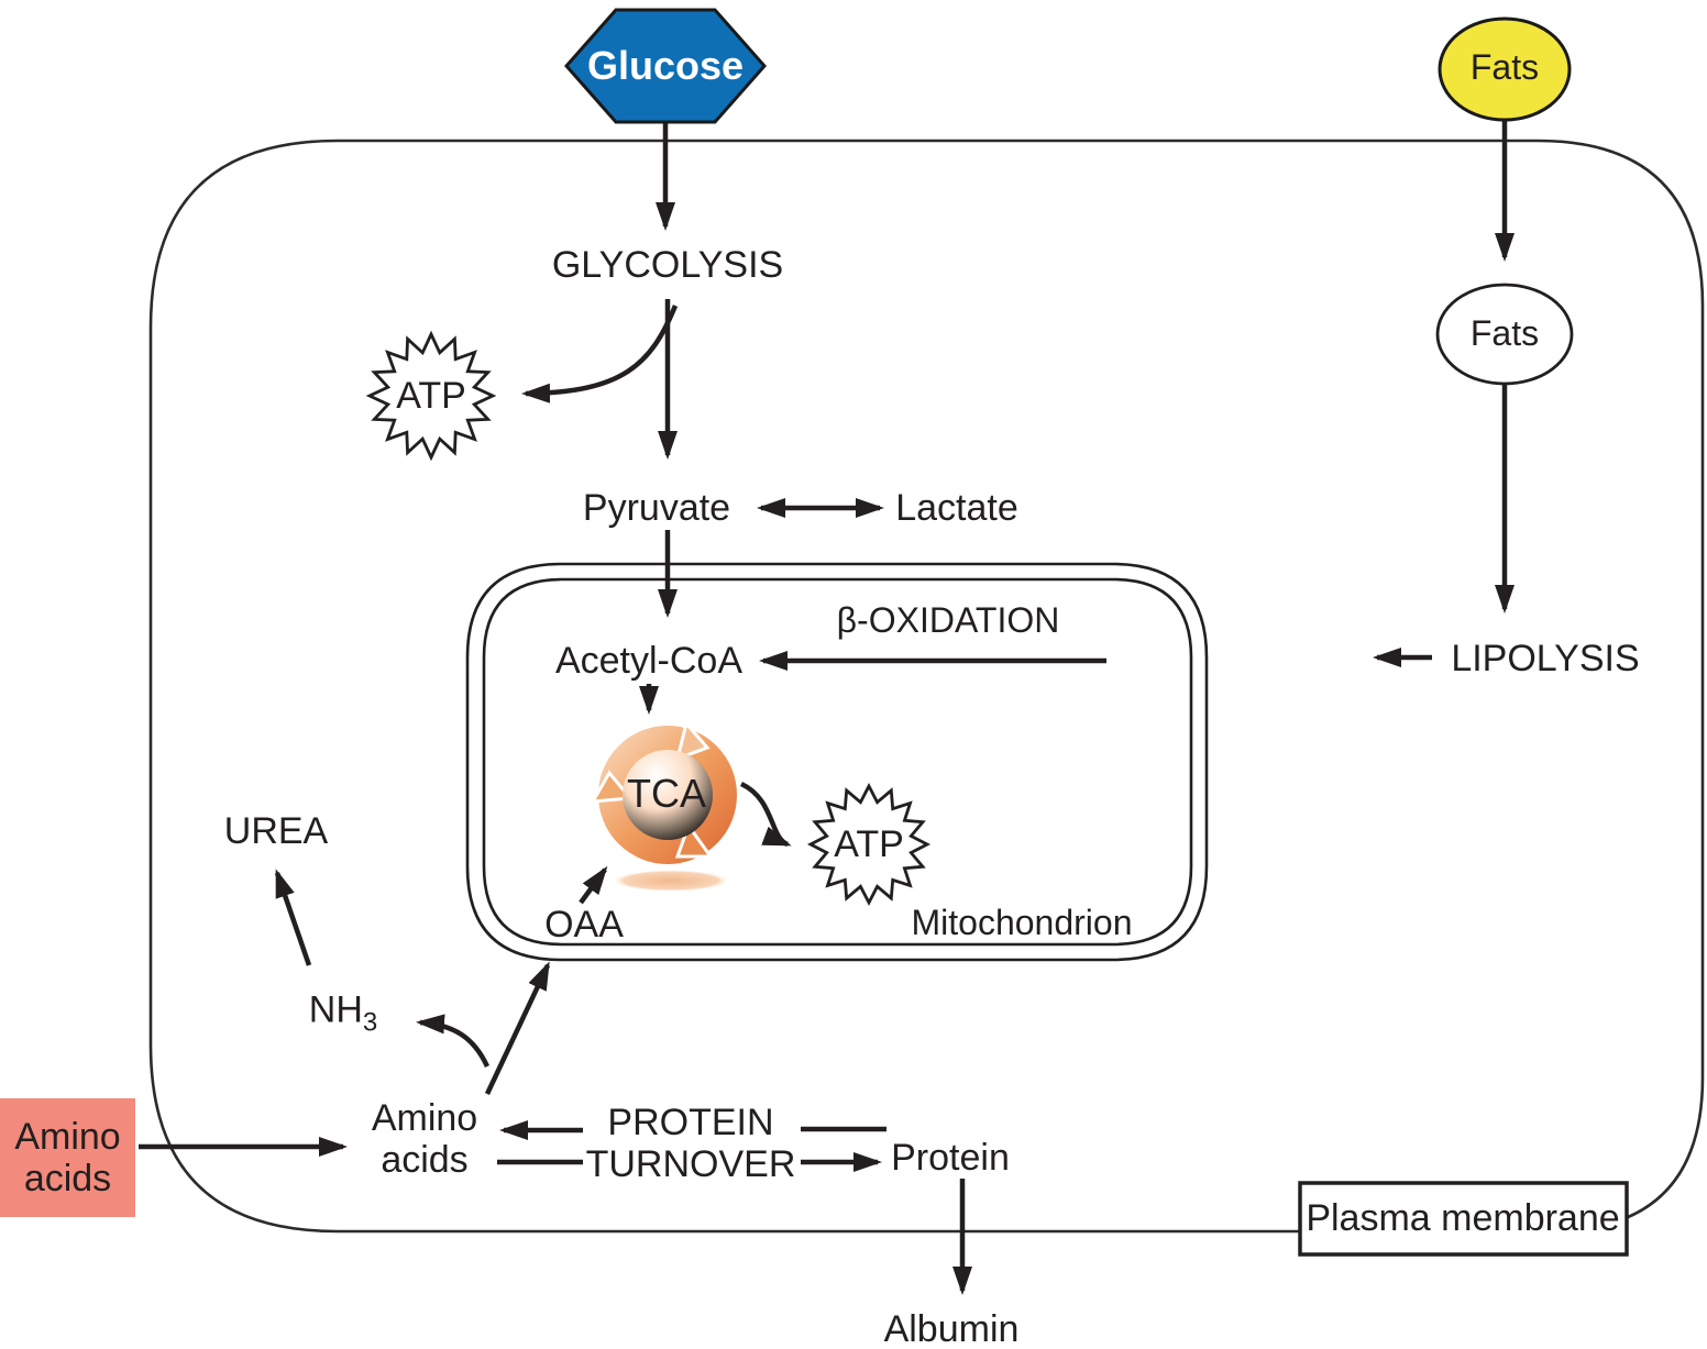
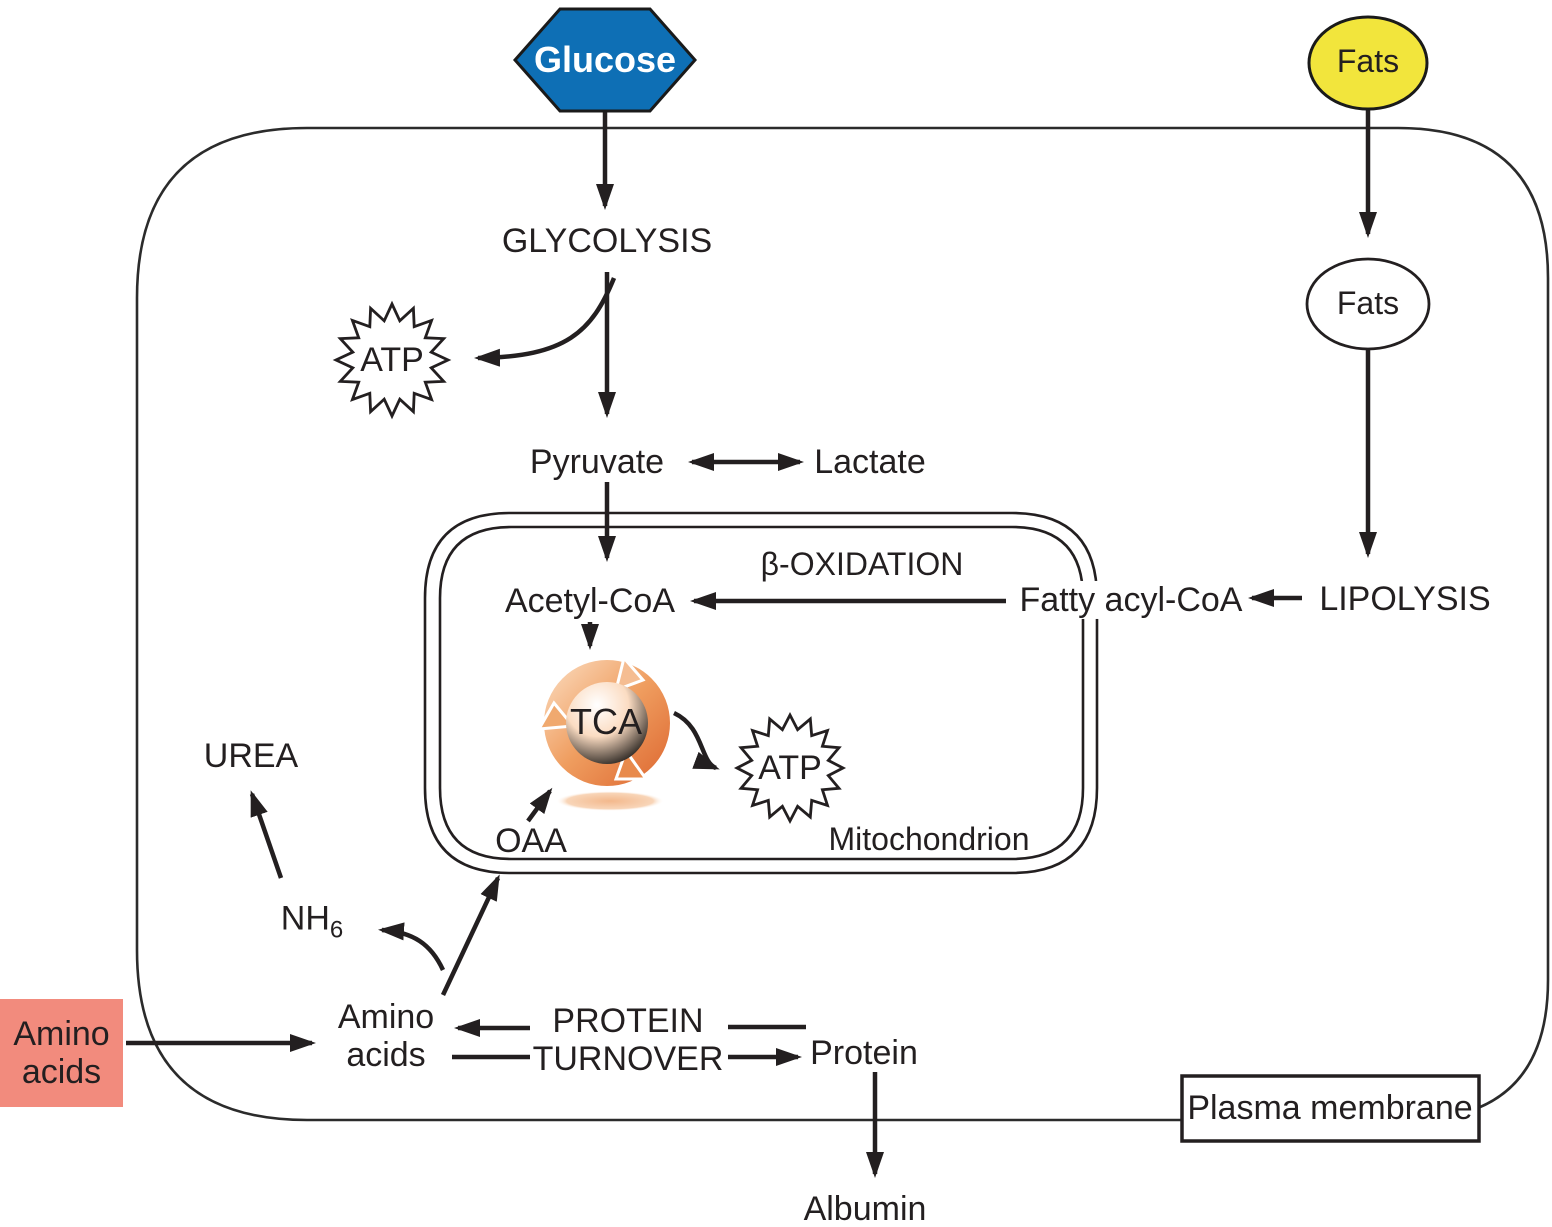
  Glucose
  Fats
  Fats
  GLYCOLYSIS
  ATP
  Pyruvate
  Lactate
  β-OXIDATION
  Acetyl-CoA
+ Fatty acyl-CoA
  LIPOLYSIS
  TCA
  ATP
  OAA
  Mitochondrion
  UREA
- NH3
+ NH6
  Amino
  acids
  PROTEIN
  TURNOVER
  Protein
  Albumin
  Plasma membrane
  Amino
  acids
